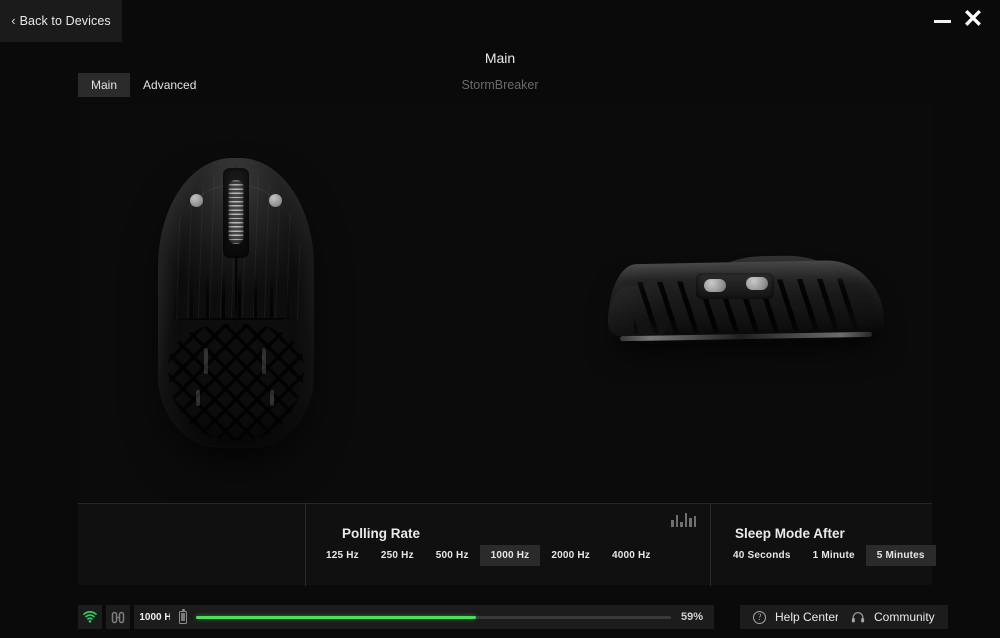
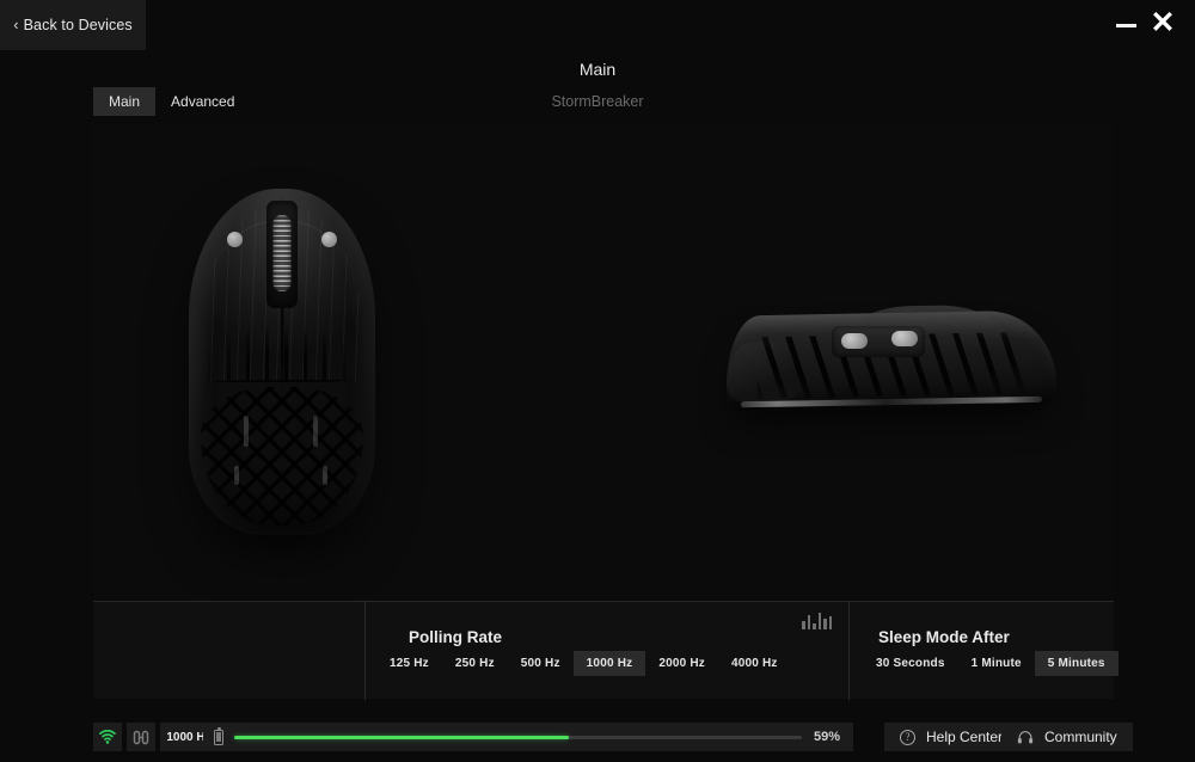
  ‹
  Back to Devices
  ✕
  Main
  StormBreaker
  Main
  Advanced
  Polling Rate
  125 Hz
  250 Hz
  500 Hz
  1000 Hz
  2000 Hz
  4000 Hz
  Sleep Mode After
- 40 Seconds
+ 30 Seconds
  1 Minute
  5 Minutes
  1000 H
  59%
  ?
  Help Cente
  Community
